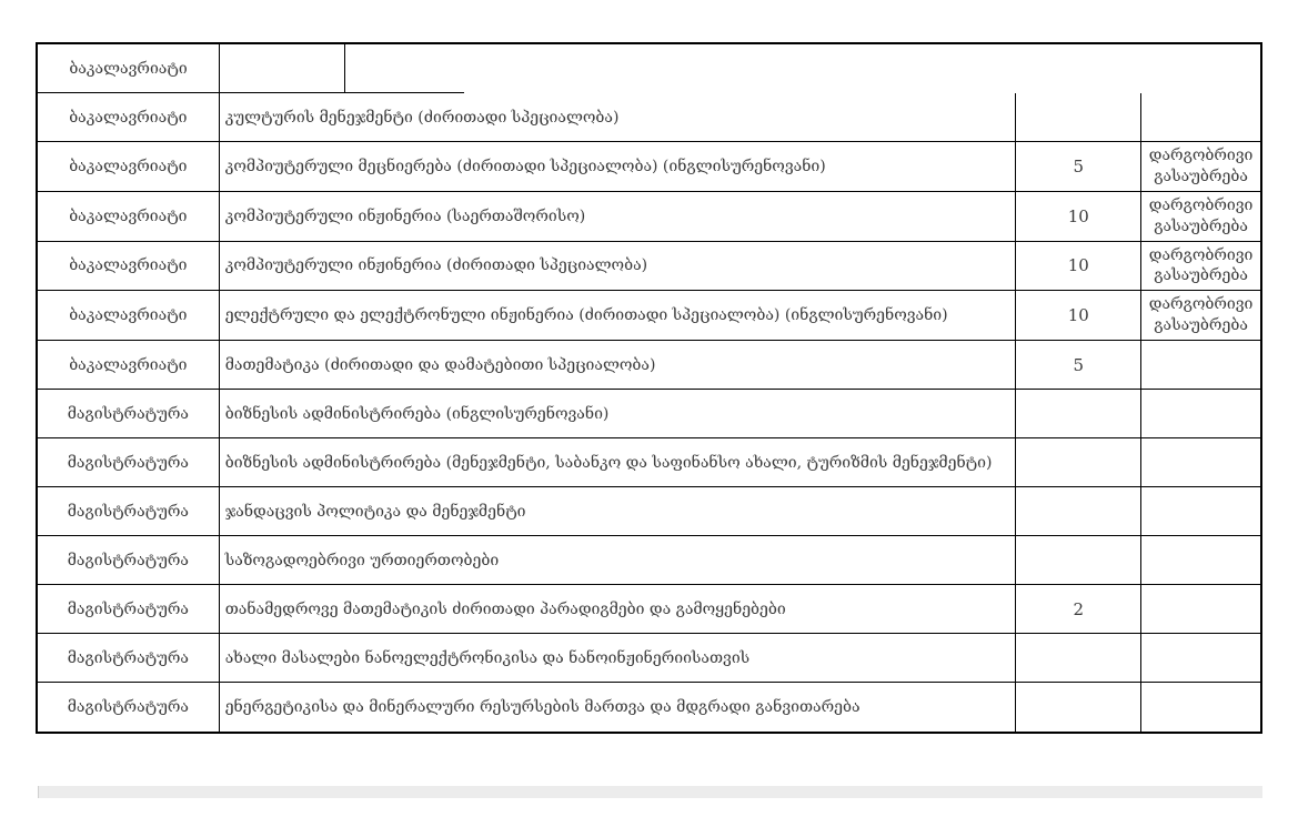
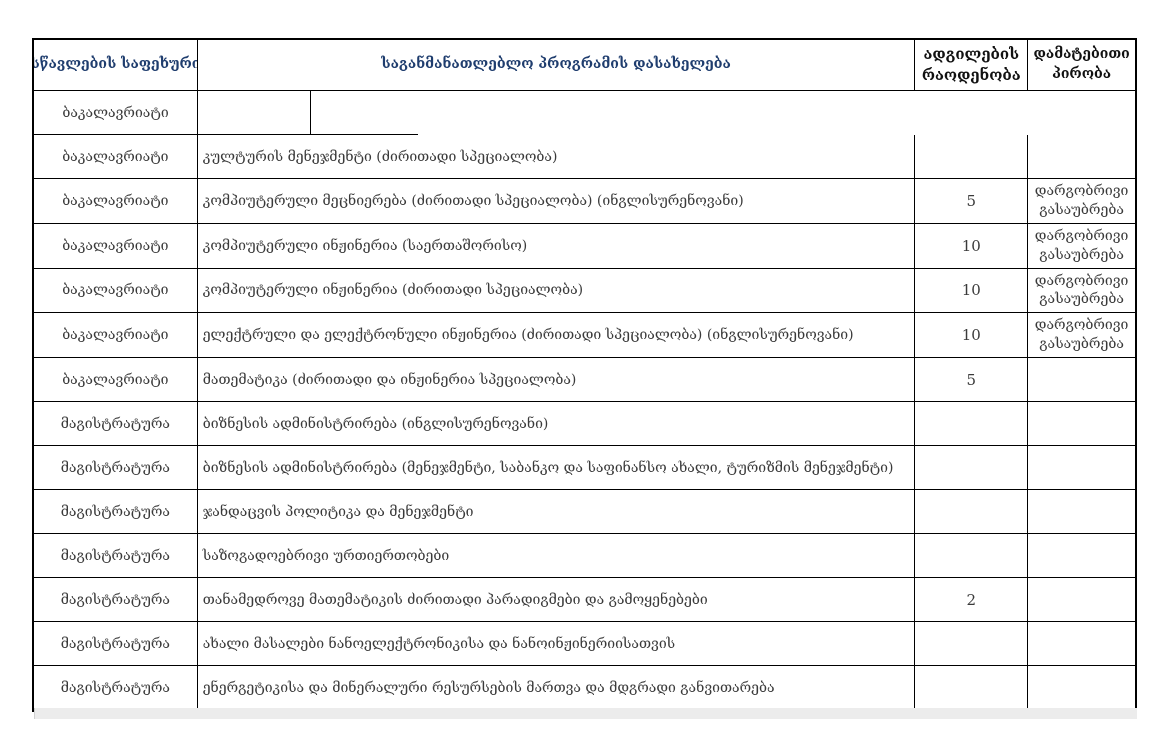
+ სწავლების საფეხური
+ საგანმანათლებლო პროგრამის დასახელება
+ ადგილების რაოდენობა
+ დამატებითი პირობა
  ბაკალავრიატი
  ბაკალავრიატი
  კულტურის მენეჯმენტი (ძირითადი სპეციალობა)
  ბაკალავრიატი
  კომპიუტერული მეცნიერება (ძირითადი სპეციალობა) (ინგლისურენოვანი)
  5
  დარგობრივი გასაუბრება
  ბაკალავრიატი
  კომპიუტერული ინჟინერია (საერთაშორისო)
  10
  დარგობრივი გასაუბრება
  ბაკალავრიატი
  კომპიუტერული ინჟინერია (ძირითადი სპეციალობა)
  10
  დარგობრივი გასაუბრება
  ბაკალავრიატი
  ელექტრული და ელექტრონული ინჟინერია (ძირითადი სპეციალობა) (ინგლისურენოვანი)
  10
  დარგობრივი გასაუბრება
  ბაკალავრიატი
- მათემატიკა (ძირითადი და დამატებითი სპეციალობა)
+ მათემატიკა (ძირითადი და ინჟინერია სპეციალობა)
  5
  მაგისტრატურა
  ბიზნესის ადმინისტრირება (ინგლისურენოვანი)
  მაგისტრატურა
  ბიზნესის ადმინისტრირება (მენეჯმენტი, საბანკო და საფინანსო ახალი, ტურიზმის მენეჯმენტი)
  მაგისტრატურა
  ჯანდაცვის პოლიტიკა და მენეჯმენტი
  მაგისტრატურა
  საზოგადოებრივი ურთიერთობები
  მაგისტრატურა
  თანამედროვე მათემატიკის ძირითადი პარადიგმები და გამოყენებები
  2
  მაგისტრატურა
  ახალი მასალები ნანოელექტრონიკისა და ნანოინჟინერიისათვის
  მაგისტრატურა
  ენერგეტიკისა და მინერალური რესურსების მართვა და მდგრადი განვითარება
